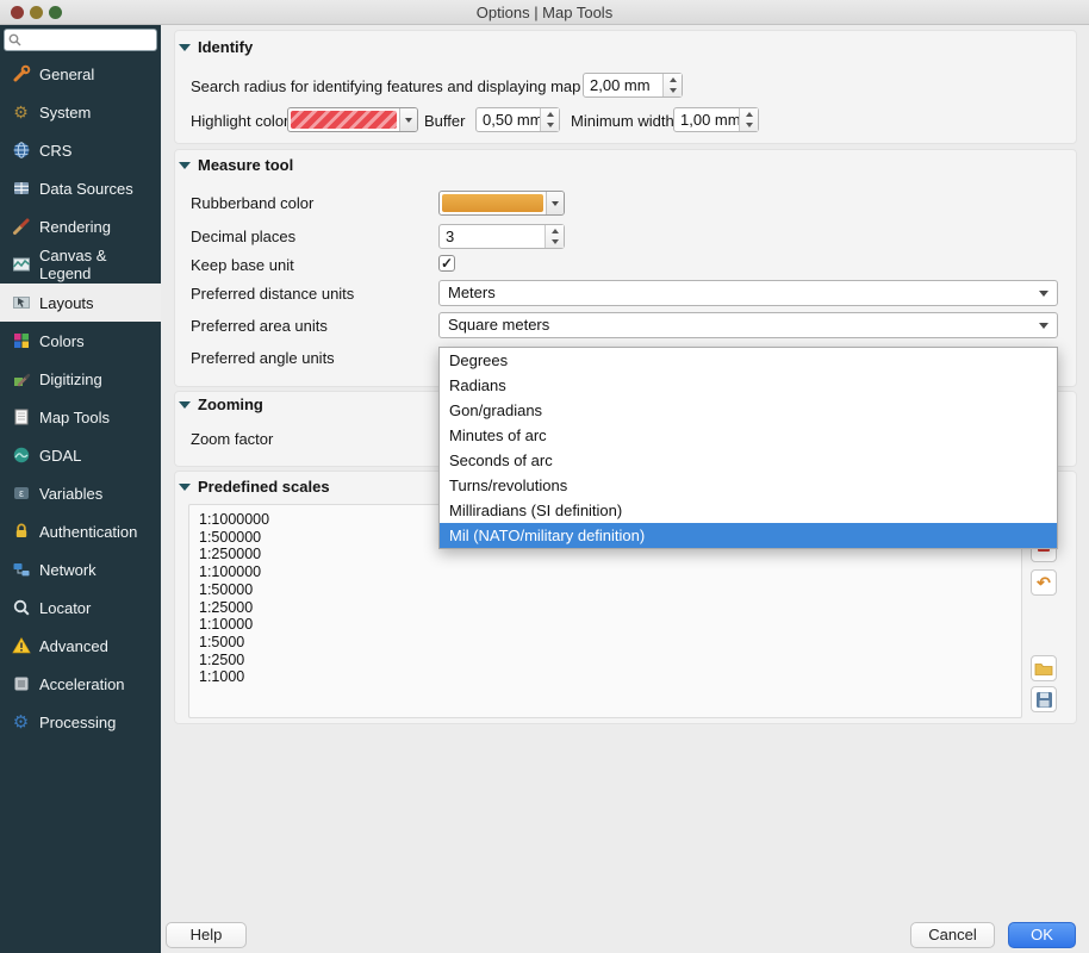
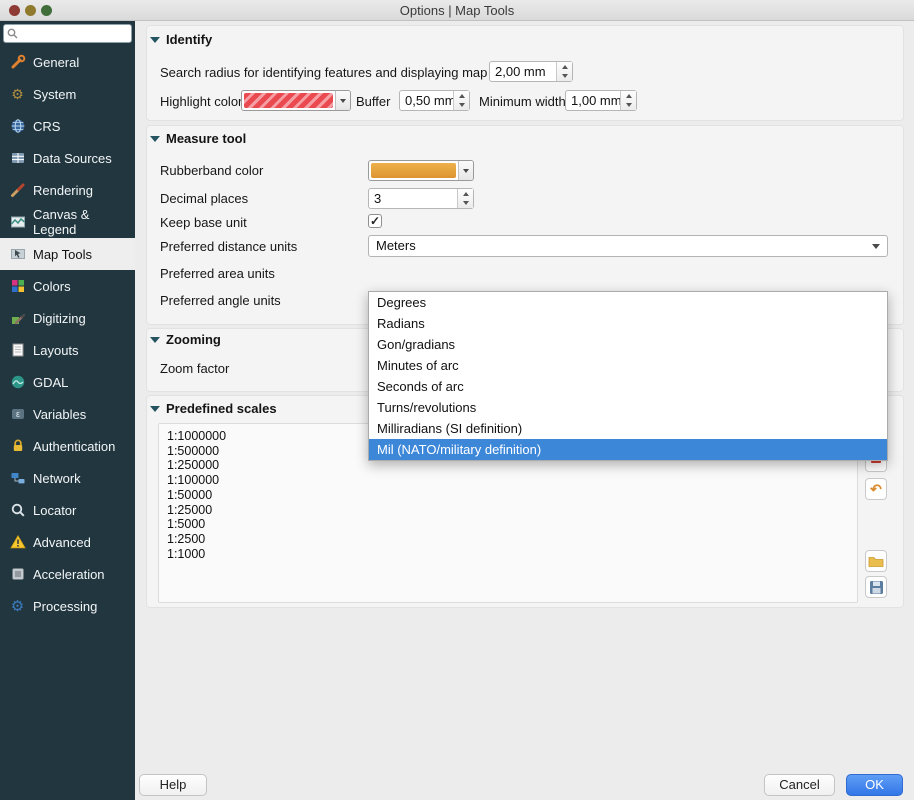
  Options | Map Tools
  General
  ⚙
  System
  CRS
  Data Sources
  Rendering
  Canvas & Legend
- Layouts
+ Map Tools
  Colors
  Digitizing
- Map Tools
+ Layouts
  GDAL
  ε
  Variables
  Authentication
  Network
  Locator
  Advanced
  Acceleration
  ⚙
  Processing
  Identify
  Search radius for identifying features and displaying map
  2,00 mm
  Highlight colo
  Buffer
  0,50 mm
  Minimum width
  1,00 mm
  Measure tool
  Rubberband color
  Decimal places
  3
  Keep base unit
  ✓
  Preferred distance units
  Meters
  Preferred area units
- Square meters
  Preferred angle units
  Zooming
  Zoom factor
  Predefined scales
  1:1000000
  1:500000
  1:250000
  1:100000
  1:50000
  1:25000
- 1:10000
  1:5000
  1:2500
  1:1000
  ↶
  Degrees
  Radians
  Gon/gradians
  Minutes of arc
  Seconds of arc
  Turns/revolutions
  Milliradians (SI definition)
  Mil (NATO/military definition)
  Help
  Cancel
  OK
